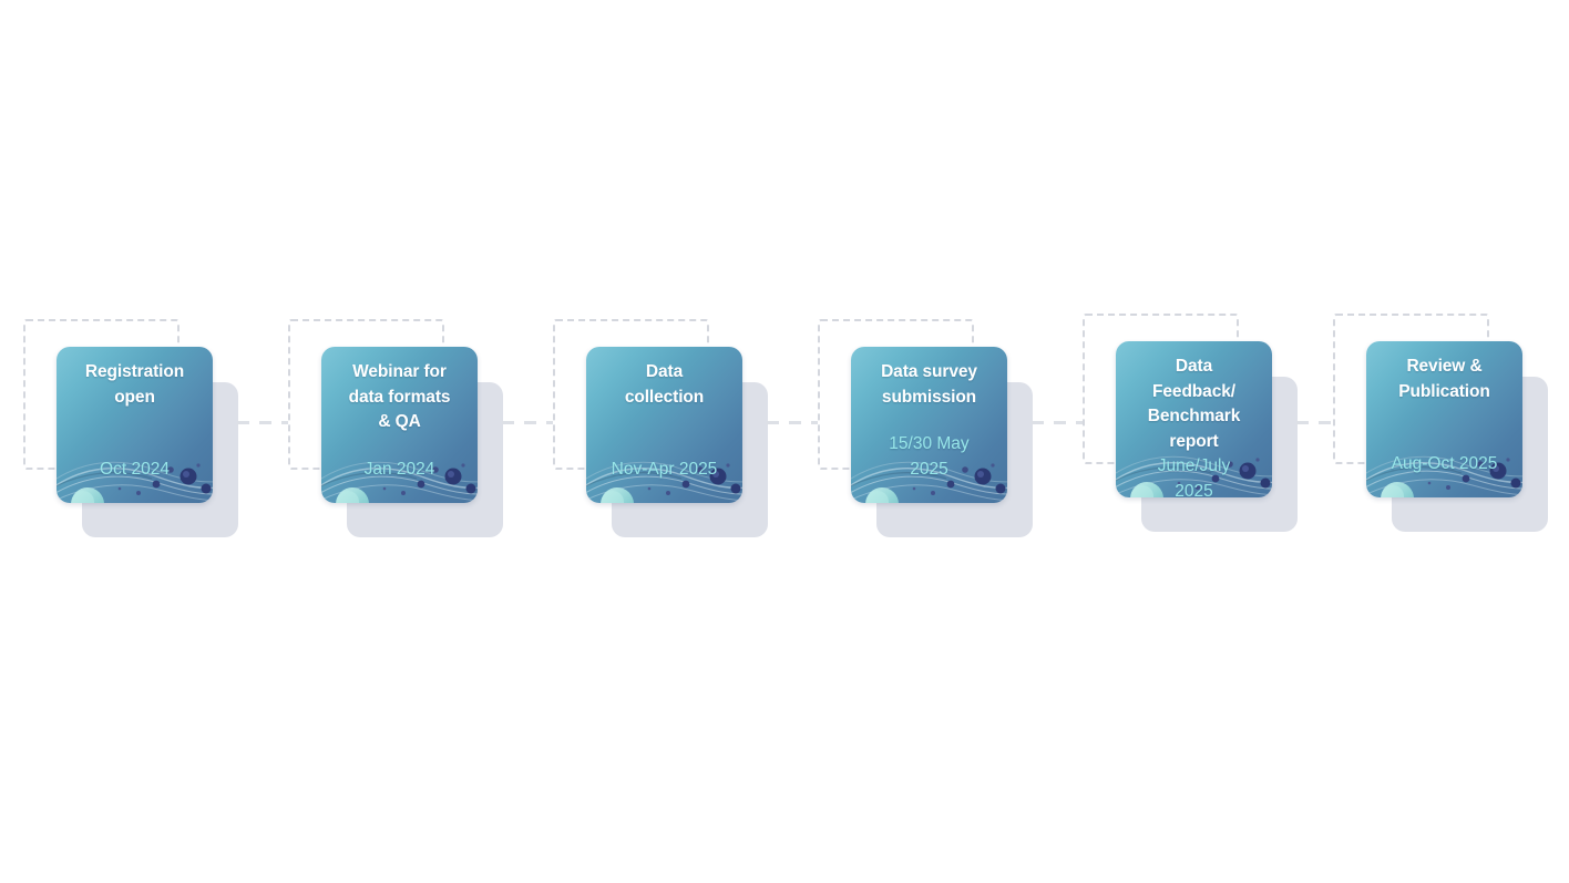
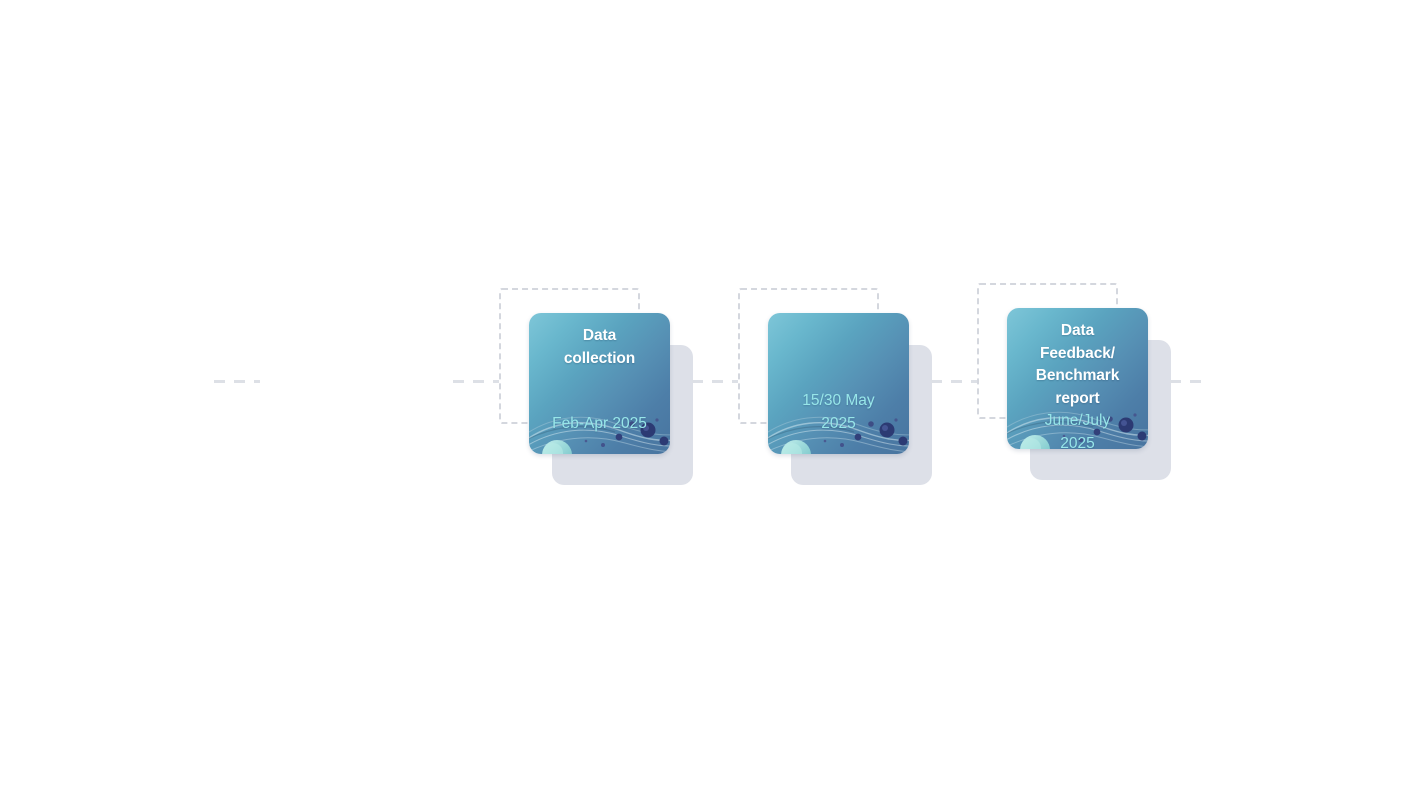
- Registration
- open
- Oct 2024
- Webinar for
- data formats
- & QA
- Jan 2024
  Data
  collection
- Nov-Apr 2025
+ Feb-Apr 2025
- Data survey
- submission
  15/30 May
  2025
  Data
  Feedback/
  Benchmark
  report
  June/July
  2025
- Review &
- Publication
- Aug-Oct 2025
